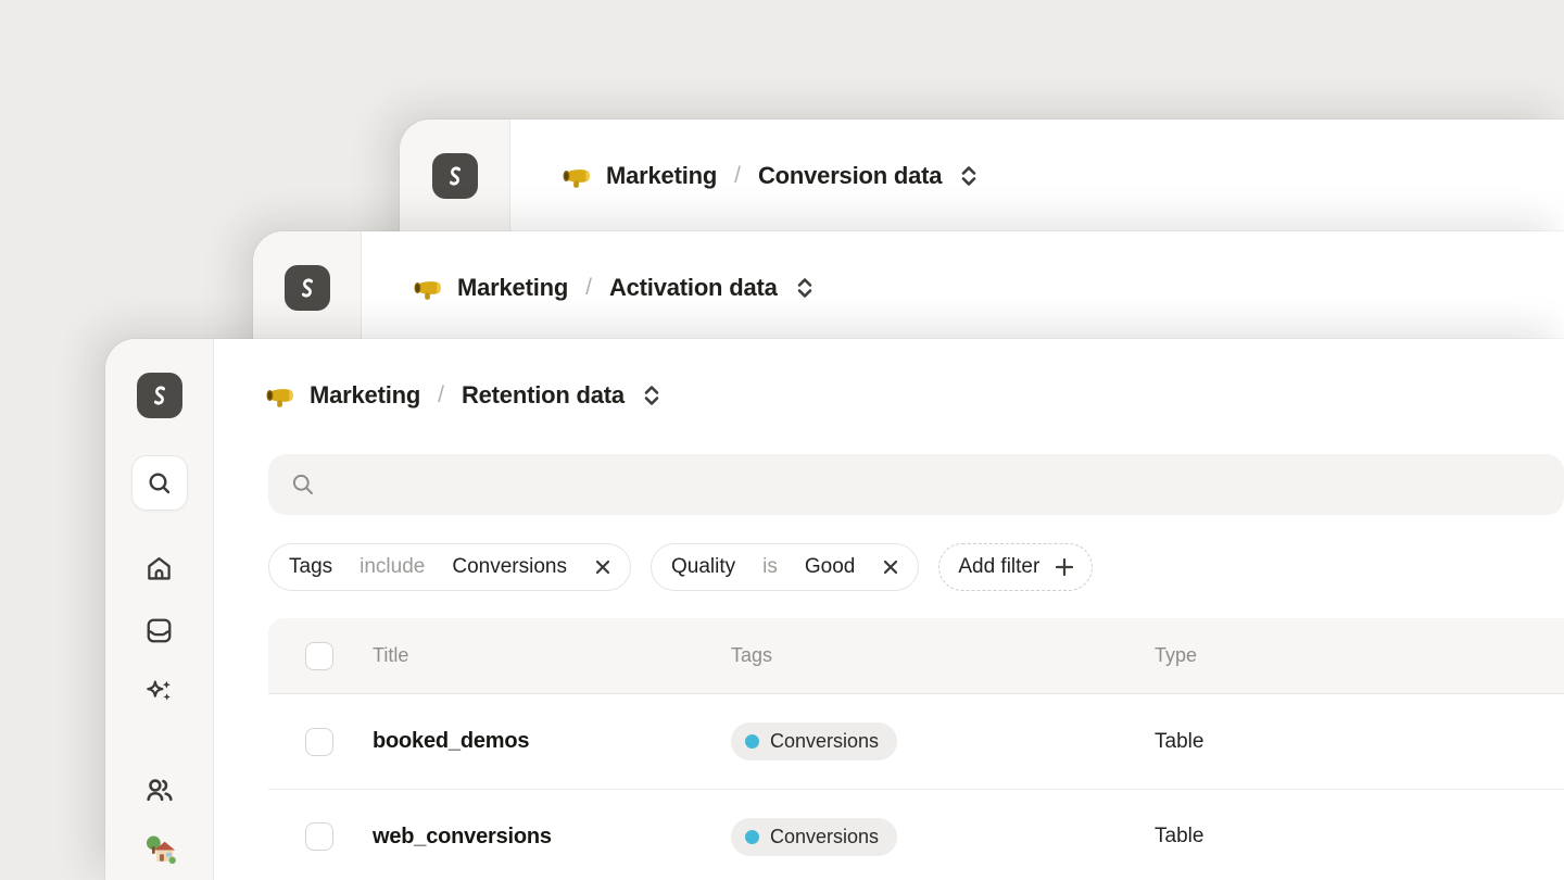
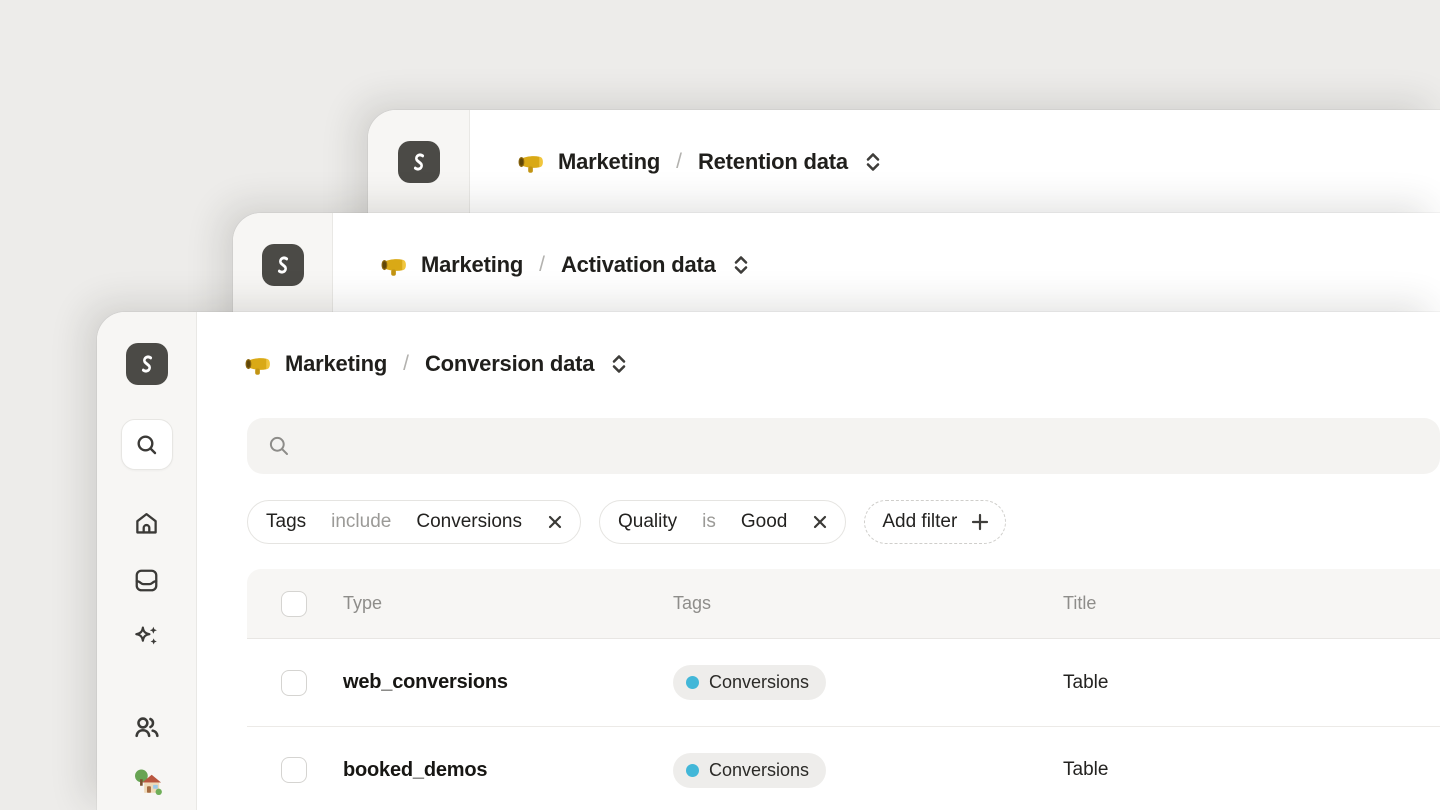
  Marketing
  /
- Conversion data
+ Retention data
  Marketing
  /
  Activation data
  Marketing
  /
- Retention data
+ Conversion data
  Tags
  include
  Conversions
  Quality
  is
  Good
  Add filter
- Title
+ Type
  Tags
- Type
+ Title
- booked_demos
+ web_conversions
  Conversions
  Table
- web_conversions
+ booked_demos
  Conversions
  Table
